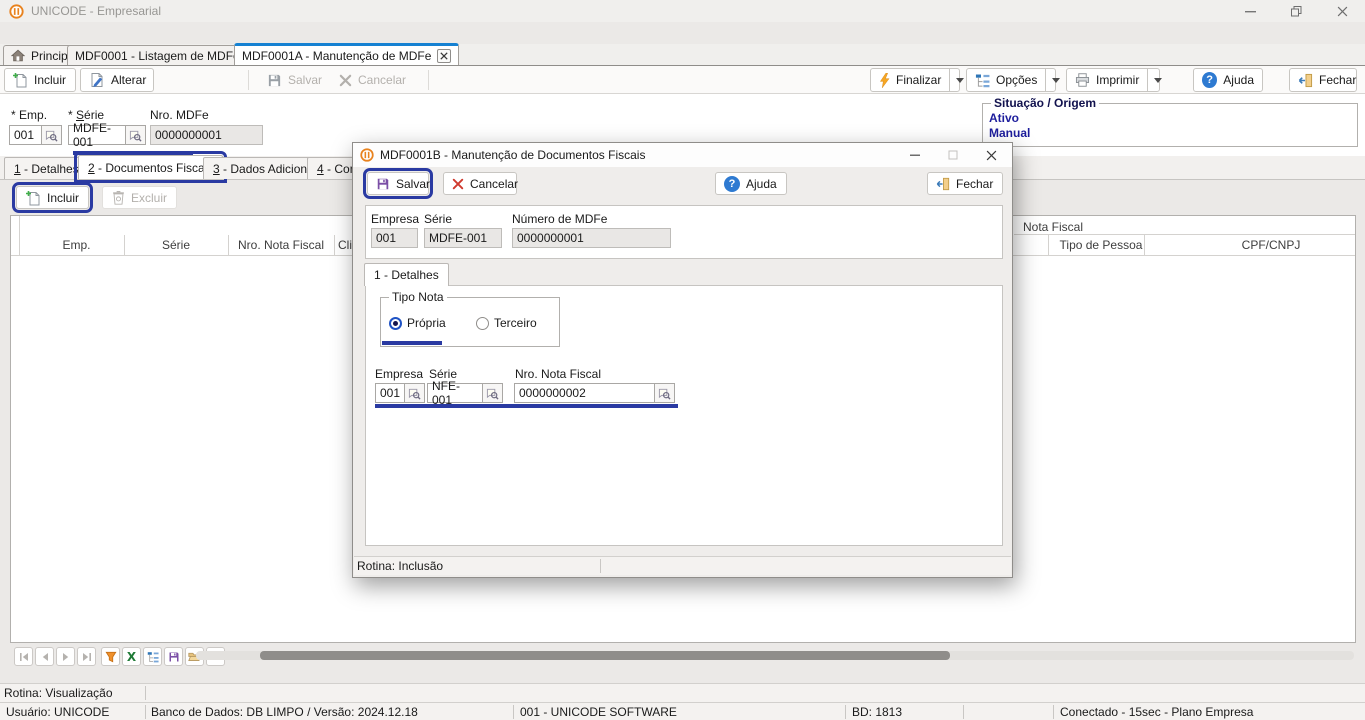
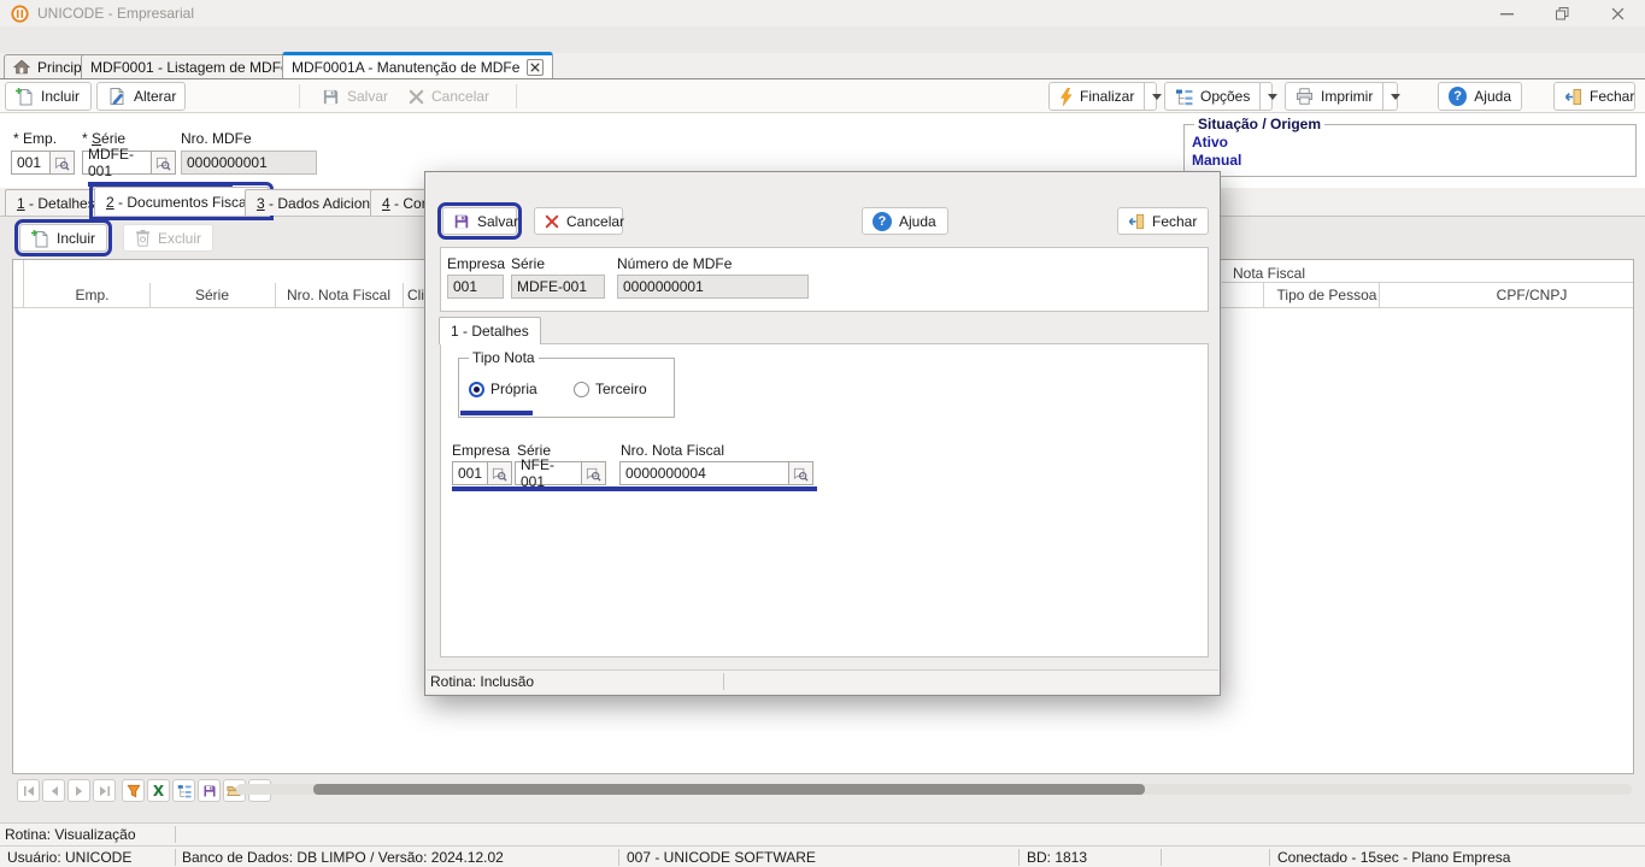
  UNICODE - Empresarial
  Princip
  MDF0001 - Listagem de MDF
  MDF0001A - Manutenção de MDFe
  Incluir
  Alterar
  Salvar
  Cancelar
  Finalizar
  Opções
  Imprimir
  ?
  Ajuda
  Fechar
  * Emp.
  * Série
  Nro. MDFe
  001
  MDFE-001
  0000000001
  Situação / Origem
  Ativo
  Manual
  1 - Detalhes
  2 - Documentos Fisca
  3 - Dados Adicion
  Incluir
  Excluir
  Emp.
  Série
  Nro. Nota Fiscal
  Cli
  Nota Fiscal
  Tipo de Pessoa
  CPF/CNPJ
  X
  Rotina: Visualização
  Usuário: UNICODE
- Banco de Dados: DB LIMPO / Versão: 2024.12.18
+ Banco de Dados: DB LIMPO / Versão: 2024.12.02
- 001 - UNICODE SOFTWARE
+ 007 - UNICODE SOFTWARE
  BD: 1813
  Conectado - 15sec - Plano Empresa
- MDF0001B - Manutenção de Documentos Fiscais
  Salvar
  Cancelar
  ?
  Ajuda
  Fechar
  Empresa
  001
  Série
  MDFE-001
  Número de MDFe
  0000000001
  1 - Detalhes
  Tipo Nota
  Própria
  Terceiro
  Empresa
  Série
  Nro. Nota Fiscal
  001
  NFE-001
- 0000000002
+ 0000000004
  Rotina: Inclusão
